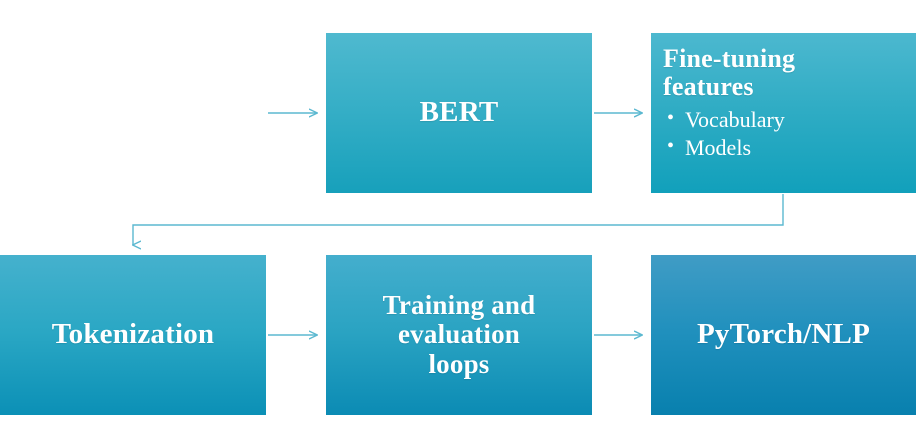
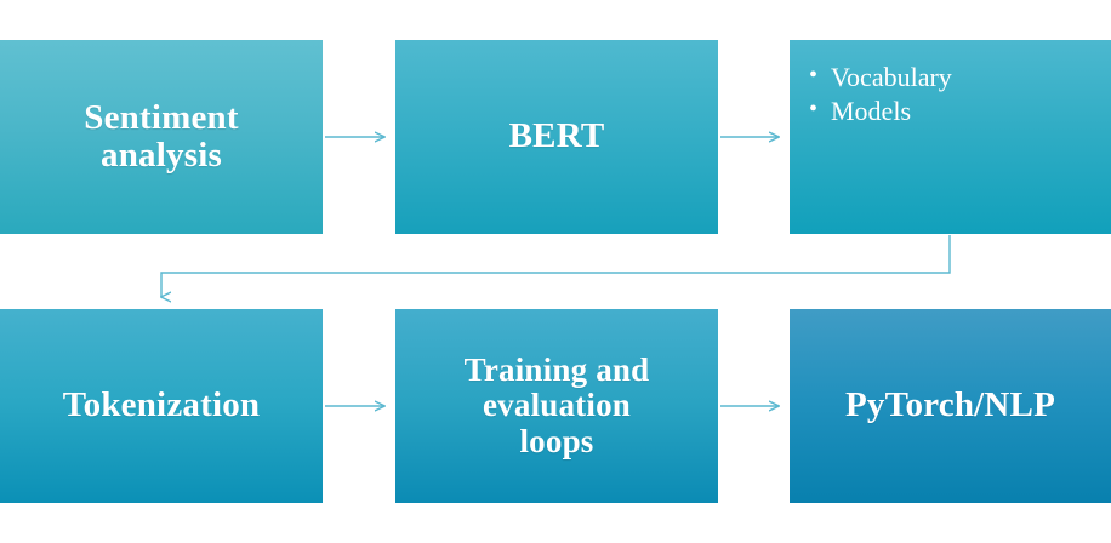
+ Sentiment
+ analysis
  BERT
- Fine-tuning
- features
  •
  Vocabulary
  •
  Models
  Tokenization
  Training and
  evaluation
  loops
  PyTorch/NLP
